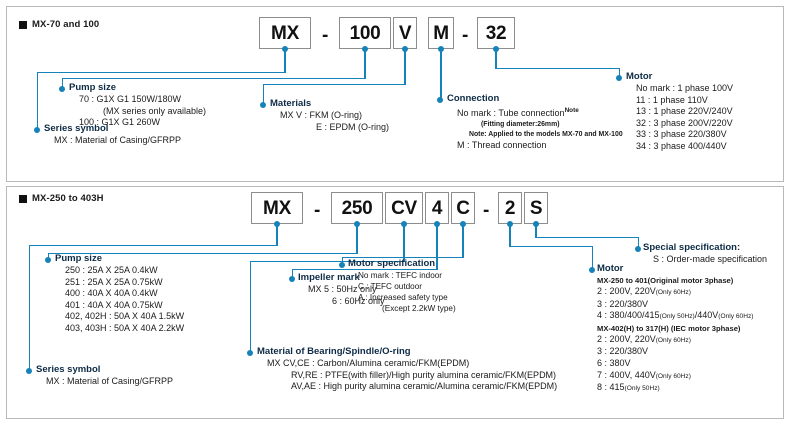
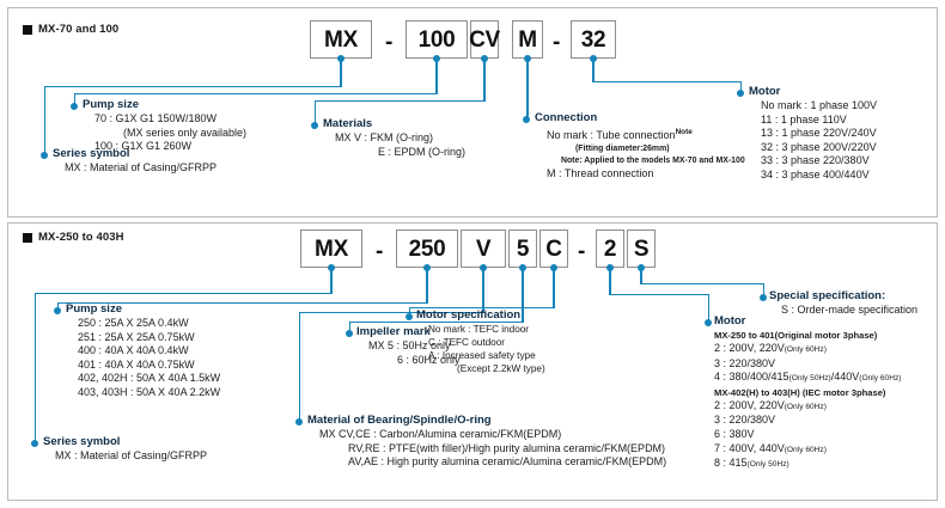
  MX-70 and 100
  MX
  -
  100
- V
+ CV
  M
  -
  32
  Series symbol
  MX : Material of Casing/GFRPP
  Pump size
  70 : G1X G1 150W/180W
  (MX series only available)
  100 : G1X G1 260W
  Materials
  MX V : FKM (O-ring)
  E : EPDM (O-ring)
  Connection
  No mark : Tube connection
  M : Thread connection
  Motor
  No mark : 1 phase 100V
  11 : 1 phase 110V
  13 : 1 phase 220V/240V
  32 : 3 phase 200V/220V
  33 : 3 phase 220/380V
  34 : 3 phase 400/440V
  MX-250 to 403H
  MX
  -
  250
- CV
+ V
- 4
+ 5
  C
  -
  2
  S
  Series symbol
  MX : Material of Casing/GFRPP
  Pump size
  250 : 25A X 25A 0.4kW
  251 : 25A X 25A 0.75kW
  400 : 40A X 40A 0.4kW
  401 : 40A X 40A 0.75kW
  402, 402H : 50A X 40A 1.5kW
  403, 403H : 50A X 40A 2.2kW
  Material of Bearing/Spindle/O-ring
  MX CV,CE : Carbon/Alumina ceramic/FKM(EPDM)
  RV,RE : PTFE(with filler)/High purity alumina ceramic/FKM(EPDM)
  AV,AE : High purity alumina ceramic/Alumina ceramic/FKM(EPDM)
  Impeller mark
  MX 5 : 50Hz only
  6 : 60Hz only
  Motor specification
  No mark : TEFC indoor
  C : TEFC outdoor
  A : Increased safety type
  (Except 2.2kW type)
  Motor
  MX-250 to 401(Original motor 3phase)
  3 : 220/380V
- MX-402(H) to 317(H) (IEC motor 3phase)
+ MX-402(H) to 403(H) (IEC motor 3phase)
  3 : 220/380V
  6 : 380V
  Special specification:
  S : Order-made specification
